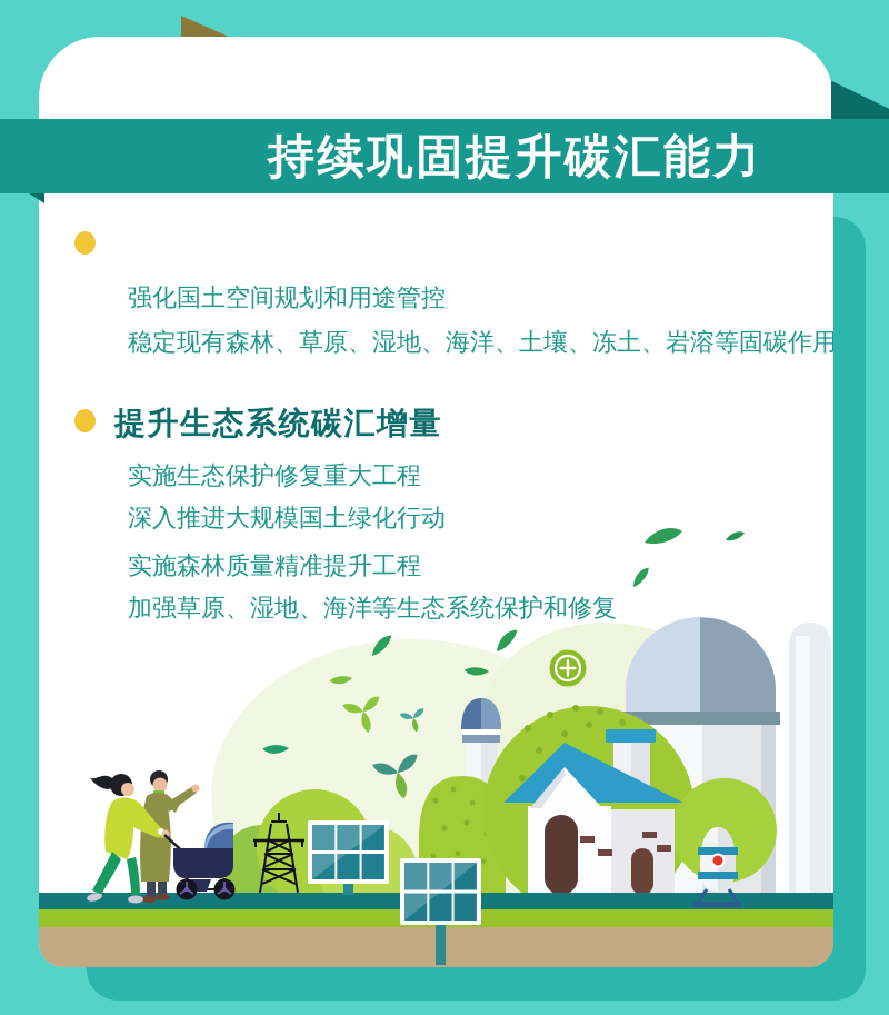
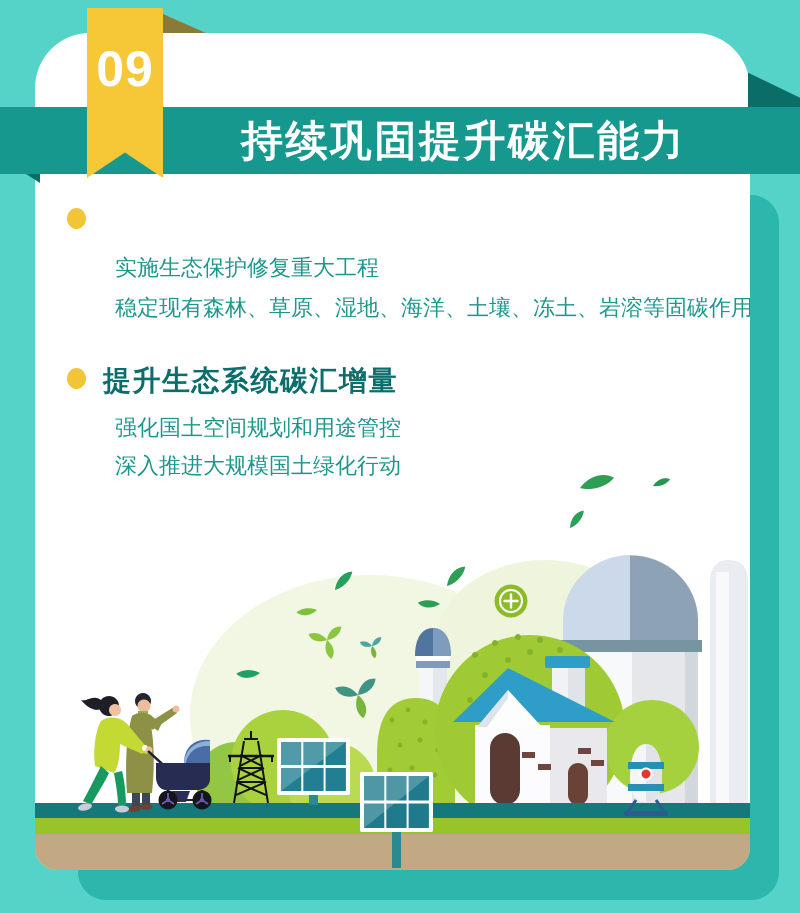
- 强化国土空间规划和用途管控
+ 实施生态保护修复重大工程
  稳定现有森林、草原、湿地、海洋、土壤、冻土、岩溶等固碳作用
  提升生态系统碳汇增量
- 实施生态保护修复重大工程
+ 强化国土空间规划和用途管控
  深入推进大规模国土绿化行动
- 实施森林质量精准提升工程
- 加强草原、湿地、海洋等生态系统保护和修复
  持续巩固提升碳汇能力
+ 09
